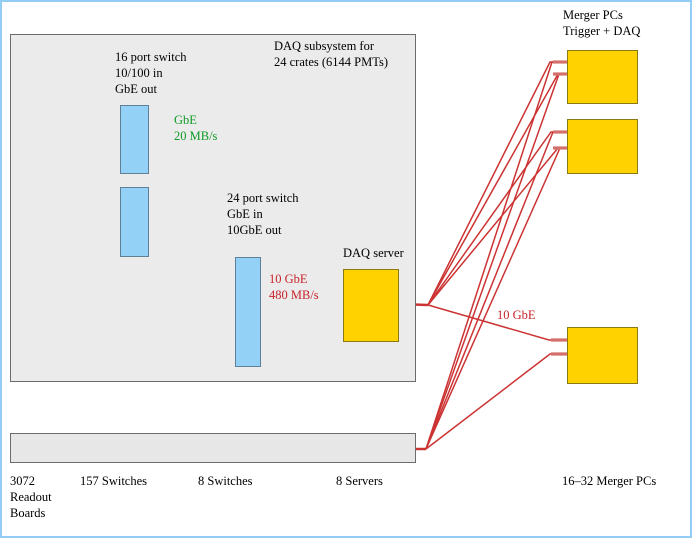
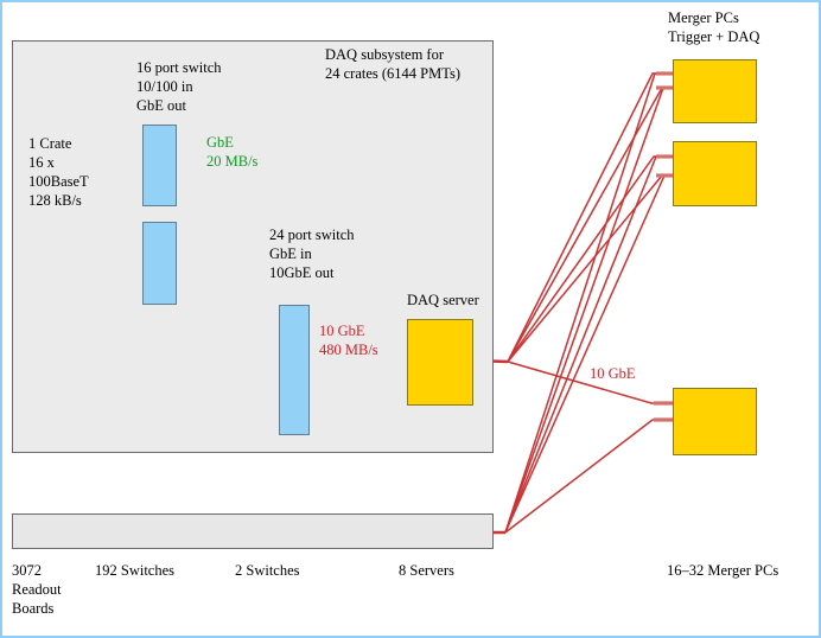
  DAQ subsystem for
  24 crates (6144 PMTs)
  16 port switch
  10/100 in
  GbE out
+ 1 Crate
+ 16 x
+ 100BaseT
+ 128 kB/s
  GbE
  20 MB/s
  24 port switch
  GbE in
  10GbE out
  10 GbE
  480 MB/s
  DAQ server
  Merger PCs
  Trigger + DAQ
  10 GbE
  3072
  Readout
  Boards
- 157 Switches
+ 192 Switches
- 8 Switches
+ 2 Switches
  8 Servers
  16‒32 Merger PCs
